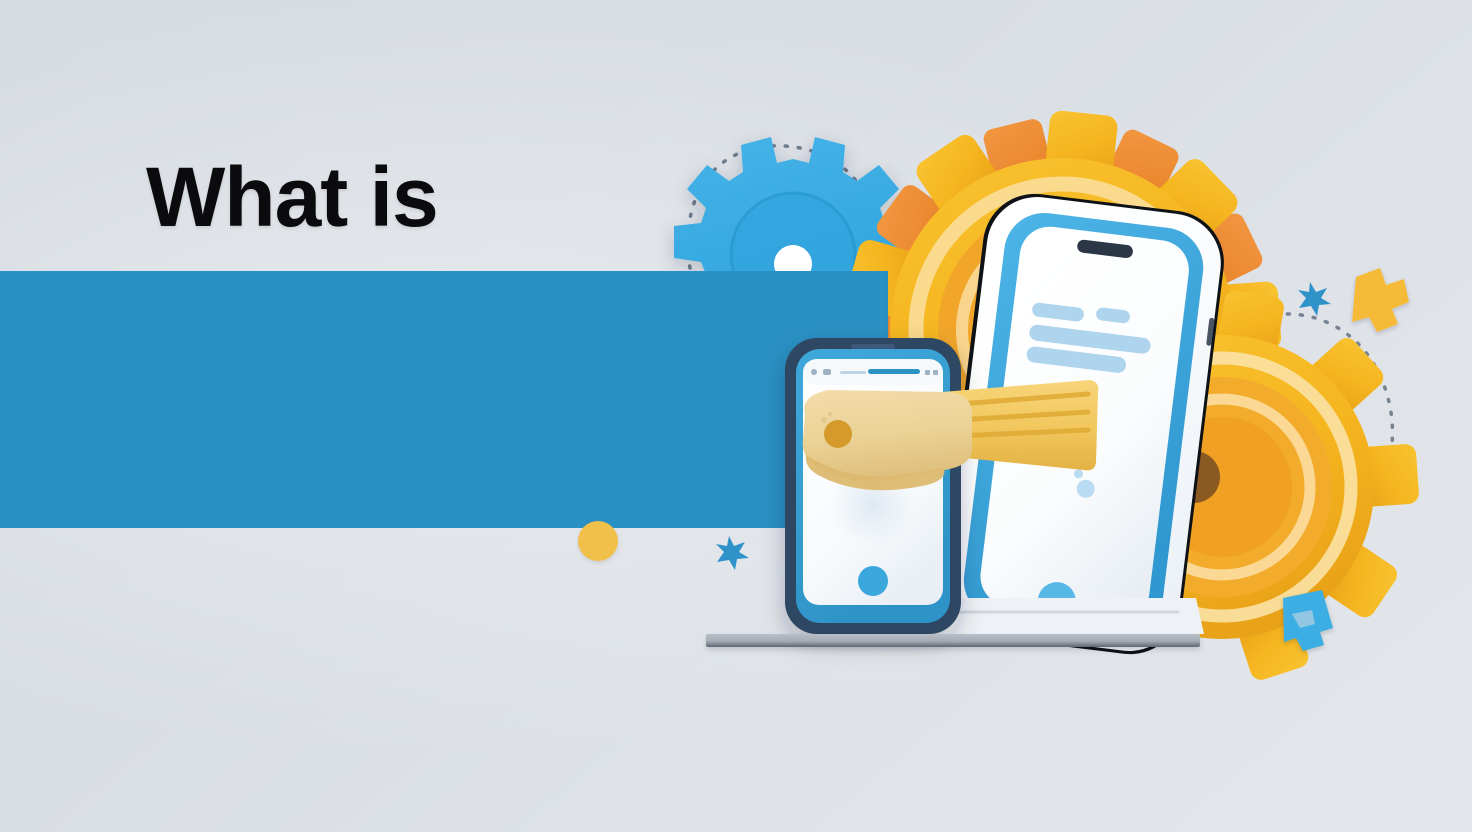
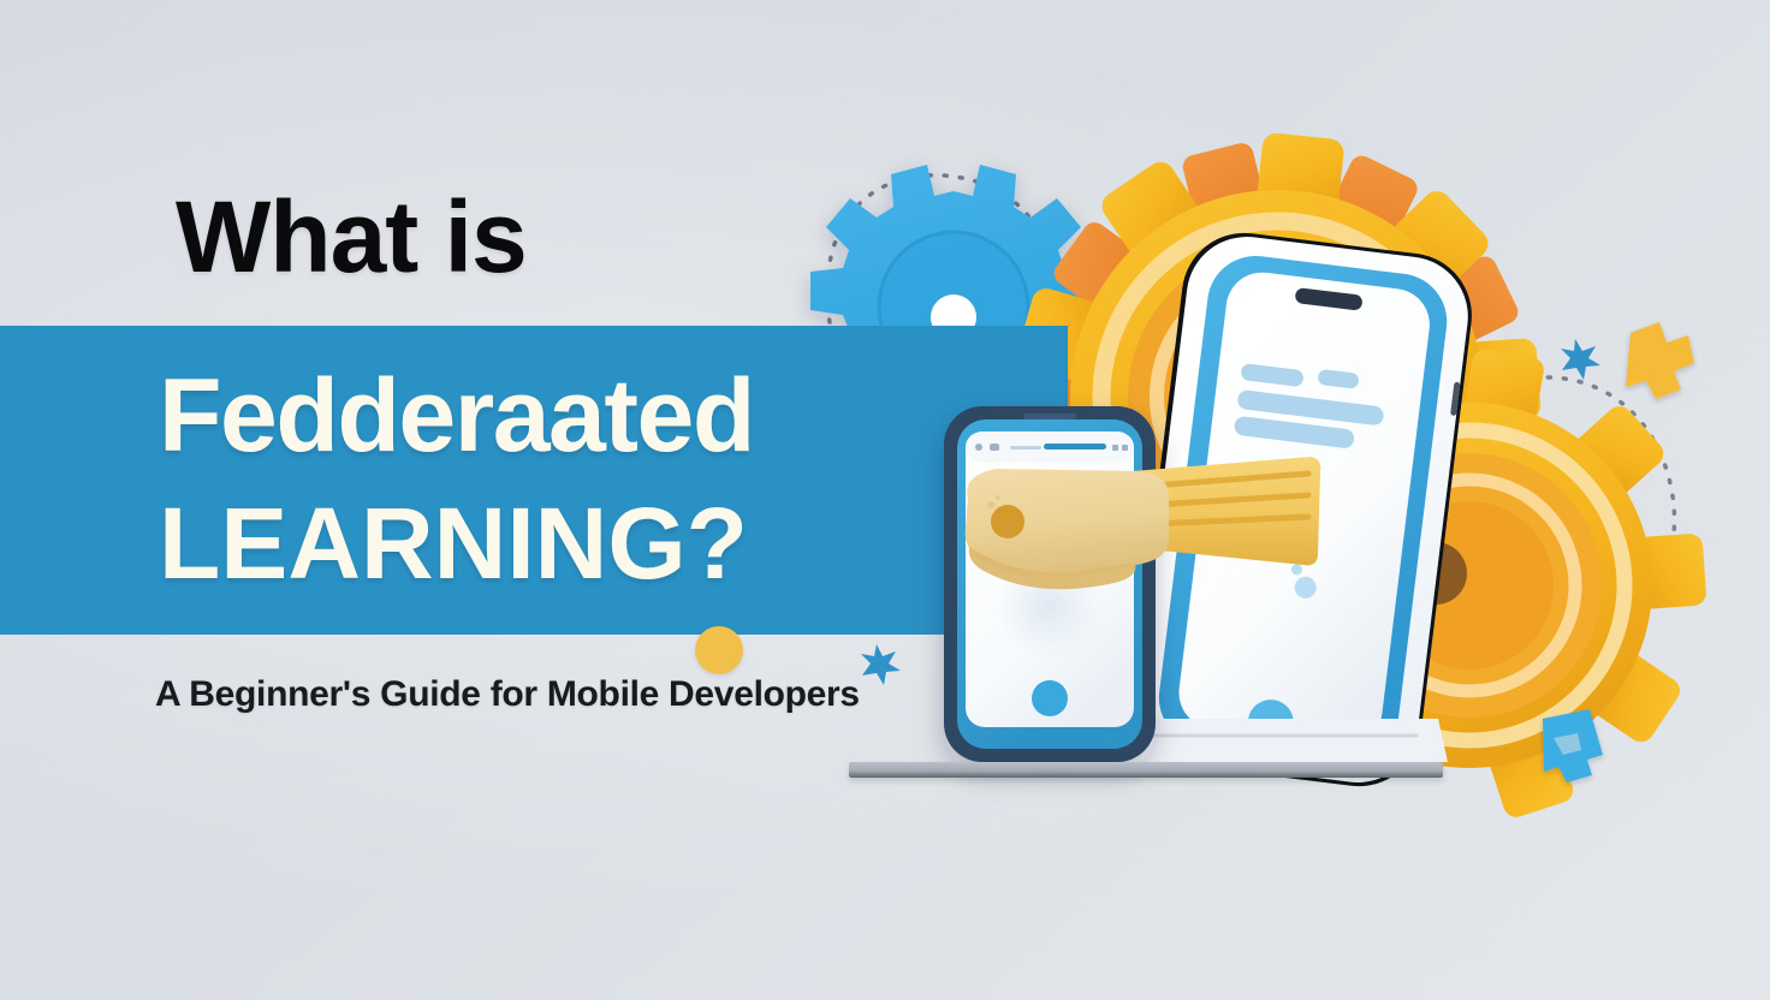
  What is
+ Fedderaated
+ LEARNING?
+ A Beginner's Guide for Mobile Developers
